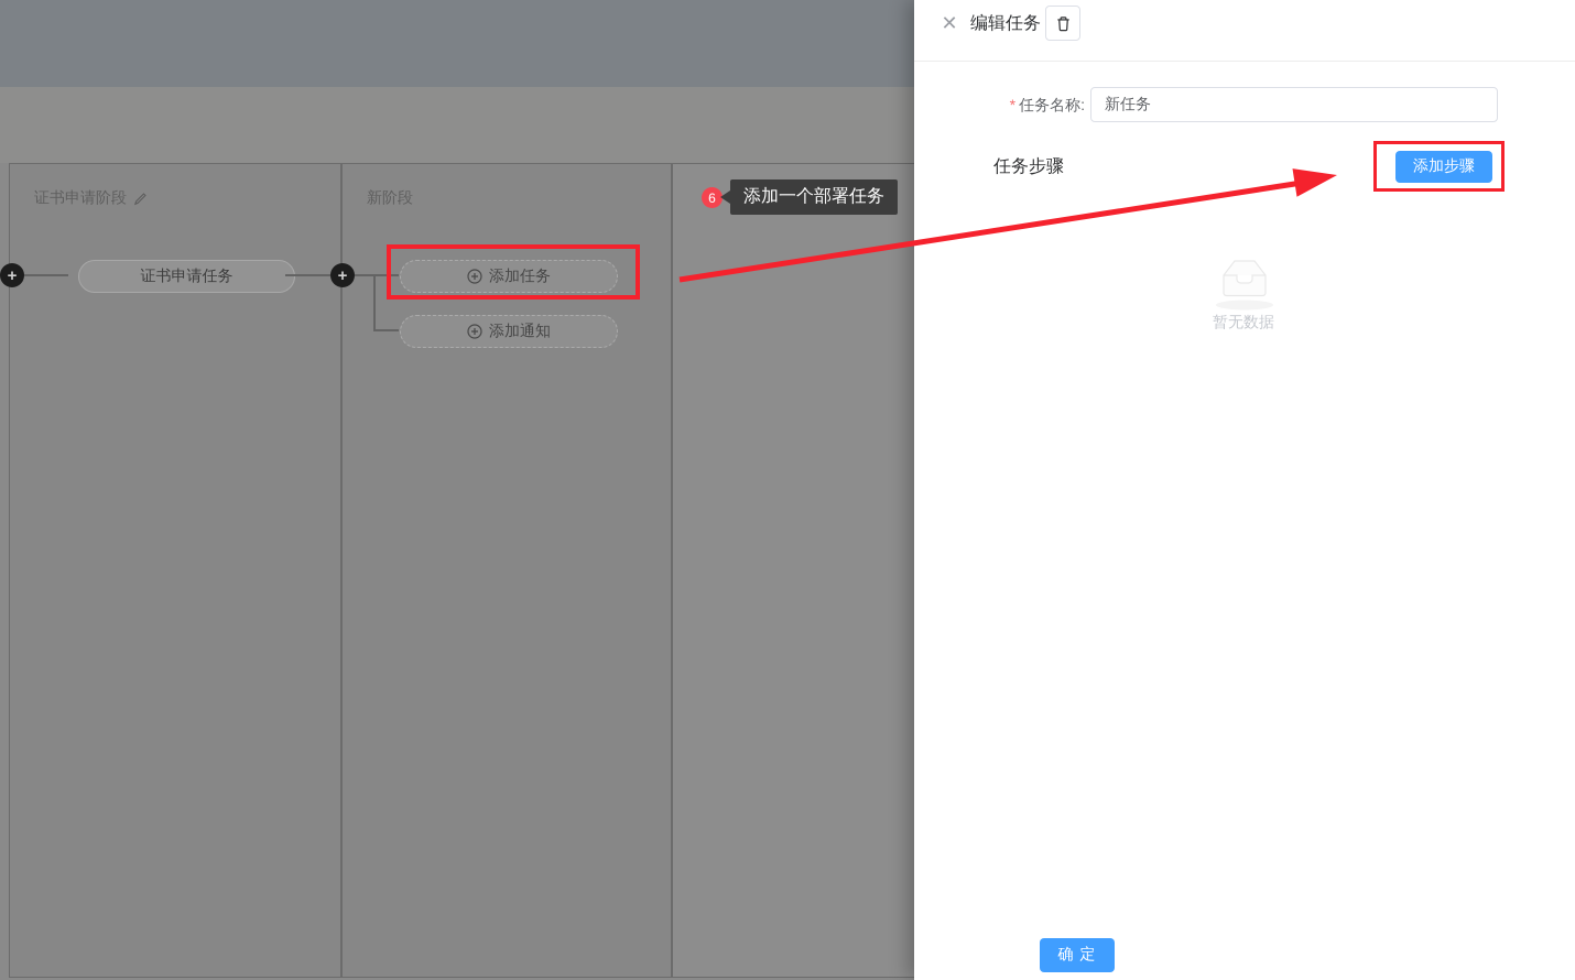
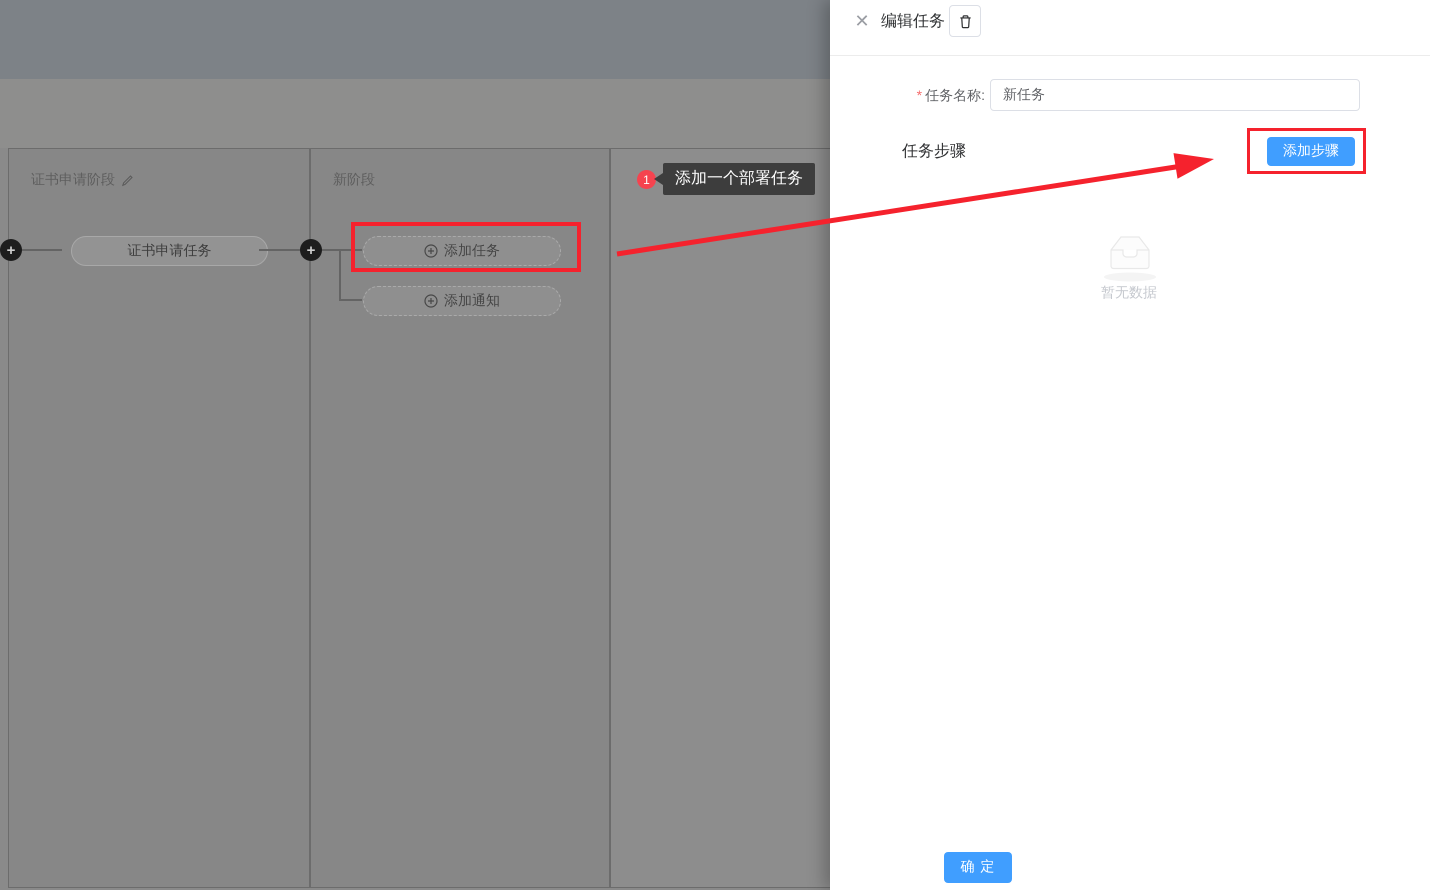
  证书申请阶段
  证书申请任务
  新阶段
  添加任务
  添加通知
  +
  +
  ✕
  编辑任务
  * 任务名称:
  新任务
  任务步骤
  添加步骤
  暂无数据
  确 定
- 6
+ 1
  添加一个部署任务
